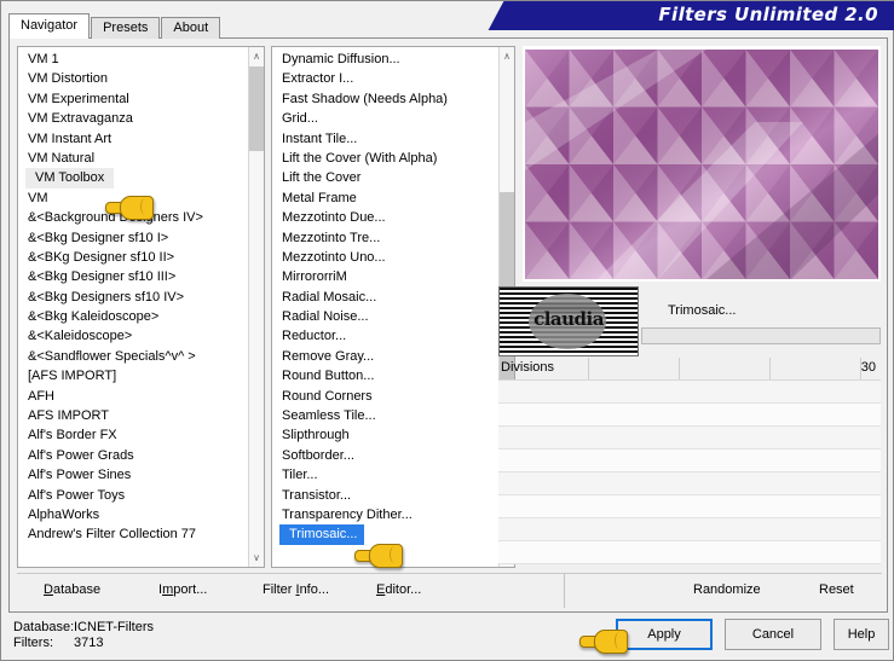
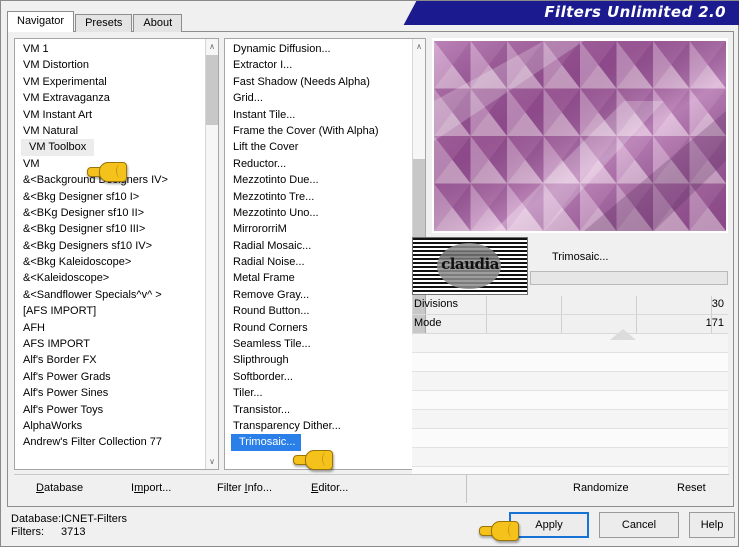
  Filters Unlimited 2.0
  Navigator
  Presets
  About
  VM 1
  VM Distortion
  VM Experimental
  VM Extravaganza
  VM Instant Art
  VM Natural
  VM Toolbox
  VM
  &<Backgroundners IV>
  &<Bkg Designer sf10 I>
  &<BKg Designer sf10 II>
  &<Bkg Designer sf10 III>
  &<Bkg Designers sf10 IV>
  &<Bkg Kaleidoscope>
  &<Kaleidoscope>
  &<Sandflower Specials^v^ >
  [AFS IMPORT]
  AFH
  AFS IMPORT
  Alf's Border FX
  Alf's Power Grads
  Alf's Power Sines
  Alf's Power Toys
  AlphaWorks
  Andrew's Filter Collection 77
  ∧
  ∨
  Dynamic Diffusion...
  Extractor I...
  Fast Shadow (Needs Alpha)
  Grid...
  Instant Tile...
- Lift the Cover (With Alpha)
+ Frame the Cover (With Alpha)
  Lift the Cover
- Metal Frame
+ Reductor...
  Mezzotinto Due...
  Mezzotinto Tre...
  Mezzotinto Uno...
  MirrororriM
  Radial Mosaic...
  Radial Noise...
- Reductor...
+ Metal Frame
  Remove Gray...
  Round Button...
  Round Corners
  Seamless Tile...
  Slipthrough
  Softborder...
  Tiler...
  Transistor...
  Transparency Dither...
  Trimosaic...
  ∧
  claudia
  Trimosaic...
  Divisions
  30
+ Mode
+ 171
  Database
  Import...
  Filter Info...
  Editor...
  Randomize
  Reset
  Database:ICNET-Filters
  Filters: 3713
  Apply
  Cancel
  Help
